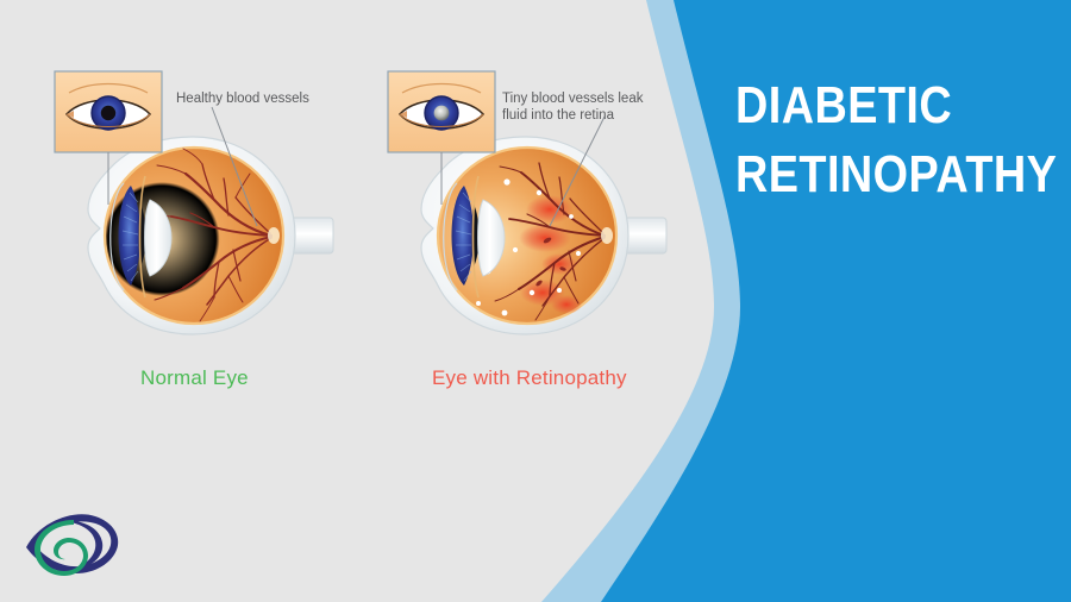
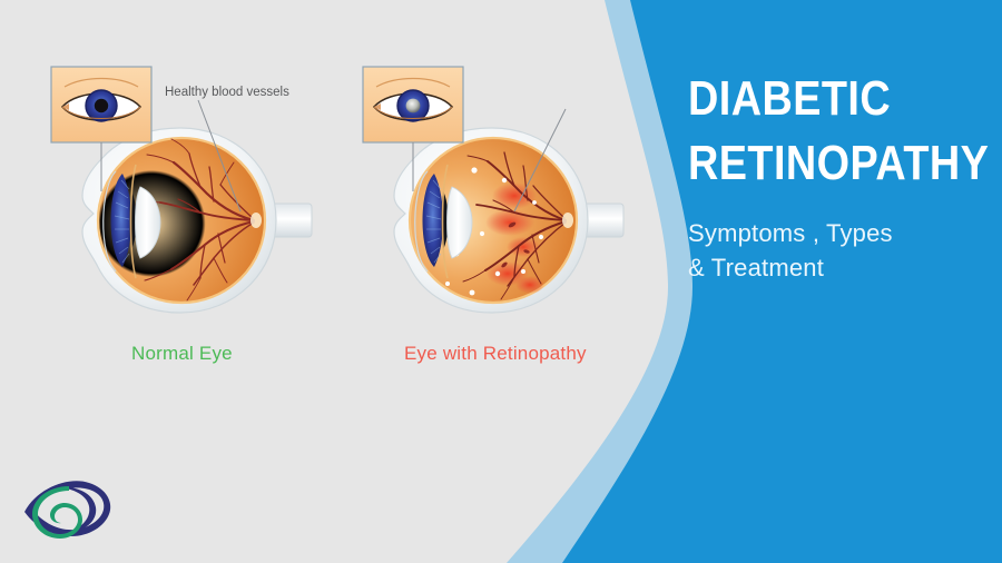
  Healthy blood vessels
  Normal Eye
- Tiny blood vessels leak
- fluid into the retina
  Eye with Retinopathy
  DIABETIC
  RETINOPATHY
+ Symptoms , Types
+ & Treatment
